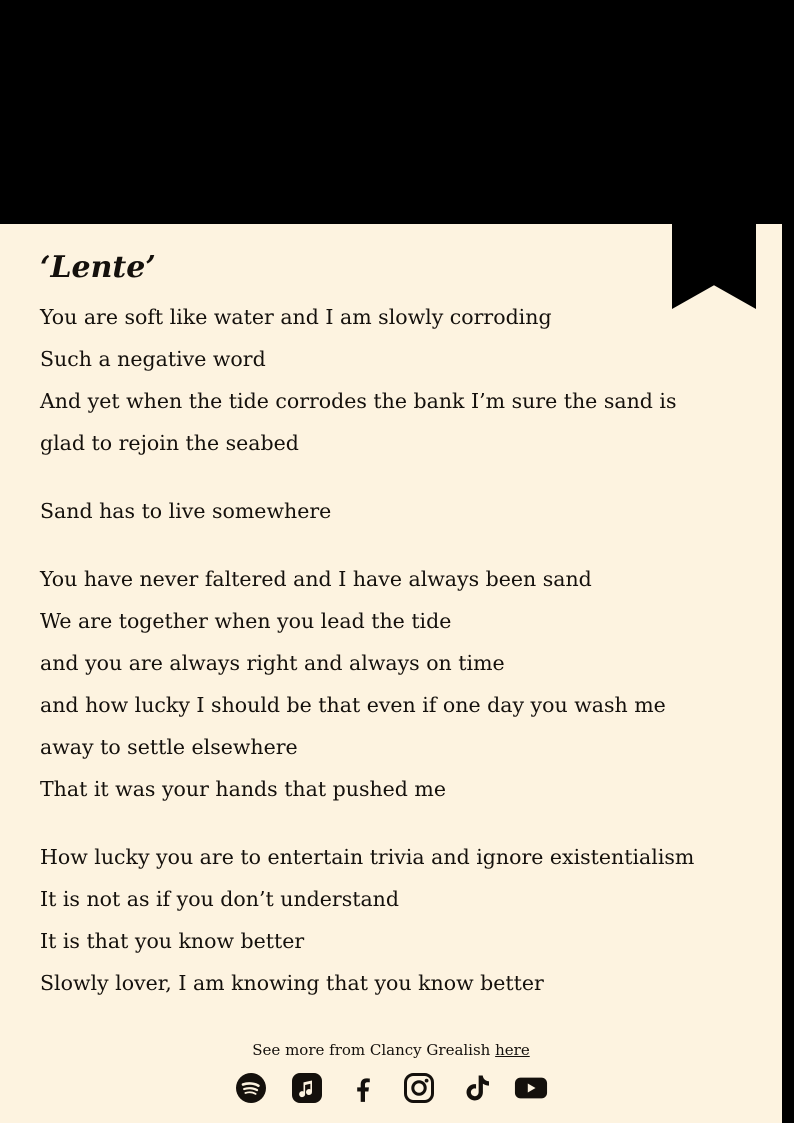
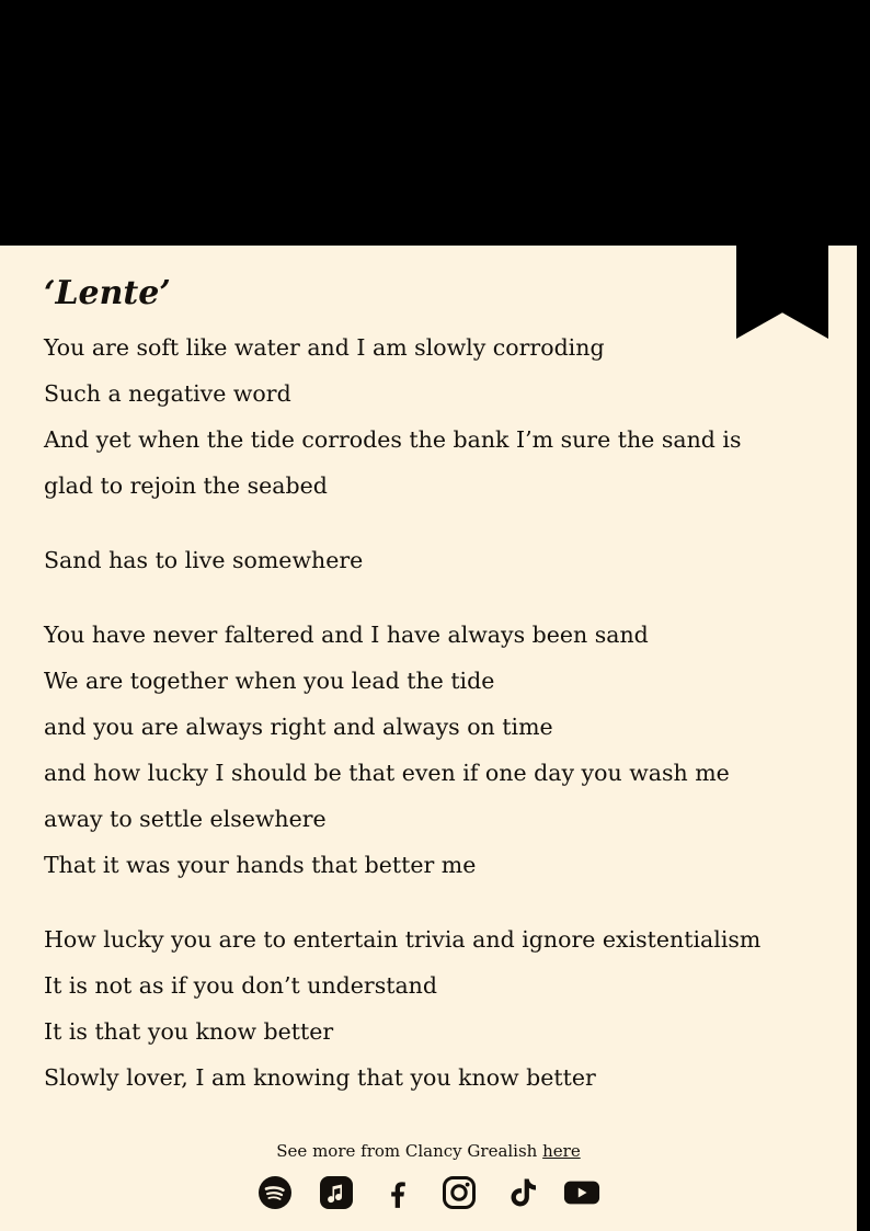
  ‘Lente’
  You are soft like water and I am slowly corroding
  Such a negative word
  And yet when the tide corrodes the bank I’m sure the sand is
  glad to rejoin the seabed
  Sand has to live somewhere
  You have never faltered and I have always been sand
  We are together when you lead the tide
  and you are always right and always on time
  and how lucky I should be that even if one day you wash me
  away to settle elsewhere
- That it was your hands that pushed me
+ That it was your hands that better me
  How lucky you are to entertain trivia and ignore existentialism
  It is not as if you don’t understand
  It is that you know better
  Slowly lover, I am knowing that you know better
  See more from Clancy Grealish here
